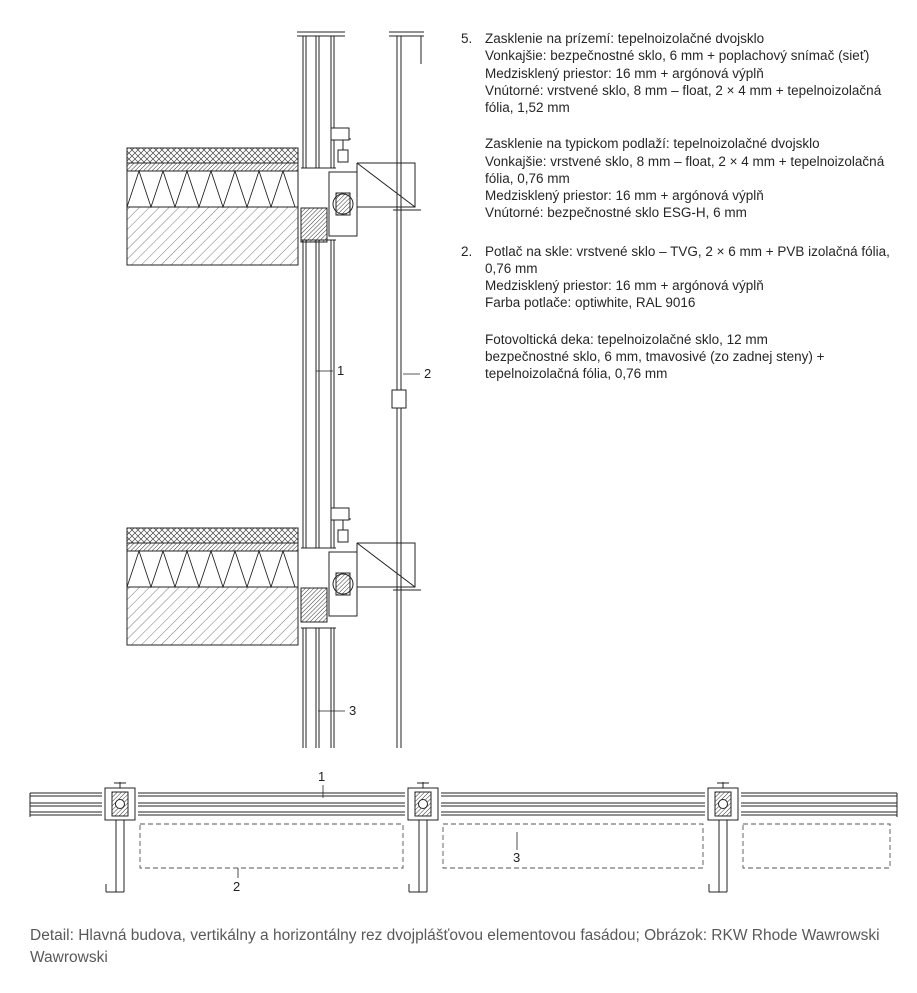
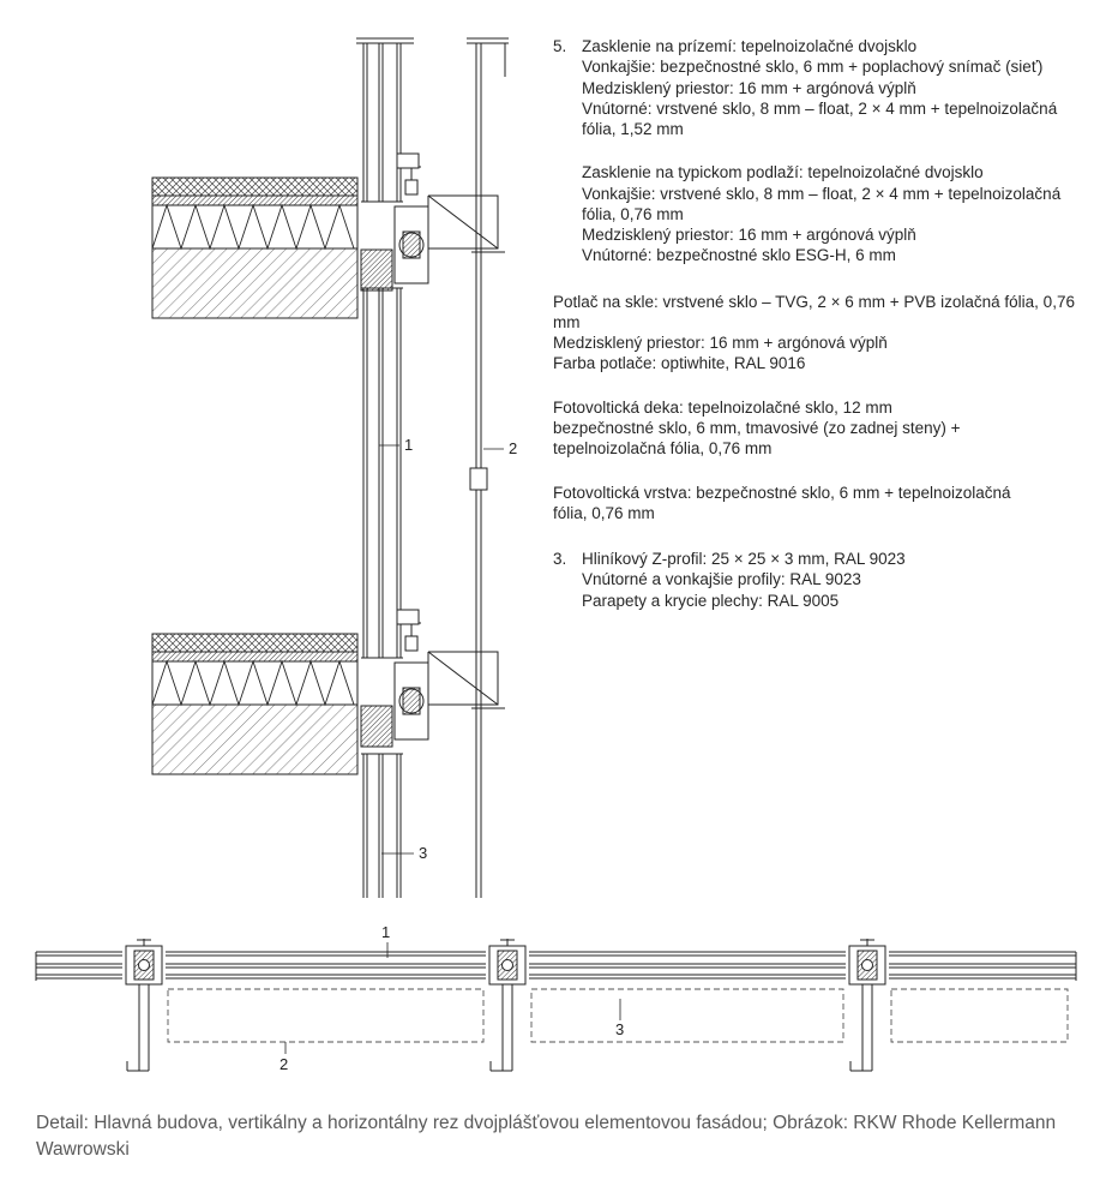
  1
  2
  3
  1
  2
  3
  5.
  Zasklenie na prízemí: tepelnoizolačné dvojsklo
  Vonkajšie: bezpečnostné sklo, 6 mm + poplachový snímač (sieť)
  Medzisklený priestor: 16 mm + argónová výplň
  Vnútorné: vrstvené sklo, 8 mm – float, 2 × 4 mm + tepelnoizolačná fólia, 1,52 mm
  Zasklenie na typickom podlaží: tepelnoizolačné dvojsklo
  Vonkajšie: vrstvené sklo, 8 mm – float, 2 × 4 mm + tepelnoizolačná fólia, 0,76 mm
  Medzisklený priestor: 16 mm + argónová výplň
  Vnútorné: bezpečnostné sklo ESG-H, 6 mm
- 2.
  Potlač na skle: vrstvené sklo – TVG, 2 × 6 mm + PVB izolačná fólia, 0,76 mm
  Medzisklený priestor: 16 mm + argónová výplň
  Farba potlače: optiwhite, RAL 9016
  Fotovoltická deka: tepelnoizolačné sklo, 12 mm
  bezpečnostné sklo, 6 mm, tmavosivé (zo zadnej steny) +
  tepelnoizolačná fólia, 0,76 mm
+ Fotovoltická vrstva: bezpečnostné sklo, 6 mm + tepelnoizolačná
+ fólia, 0,76 mm
+ 3.
+ Hliníkový Z-profil: 25 × 25 × 3 mm, RAL 9023
+ Vnútorné a vonkajšie profily: RAL 9023
+ Parapety a krycie plechy: RAL 9005
- Detail: Hlavná budova, vertikálny a horizontálny rez dvojplášťovou elementovou fasádou; Obrázok: RKW Rhode Wawrowski Wawrowski
+ Detail: Hlavná budova, vertikálny a horizontálny rez dvojplášťovou elementovou fasádou; Obrázok: RKW Rhode Kellermann Wawrowski
